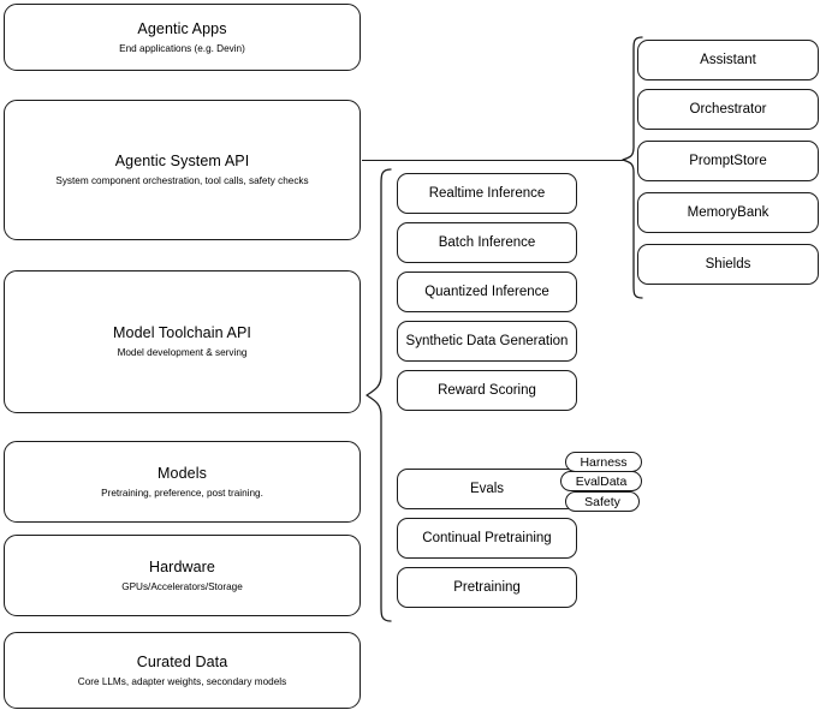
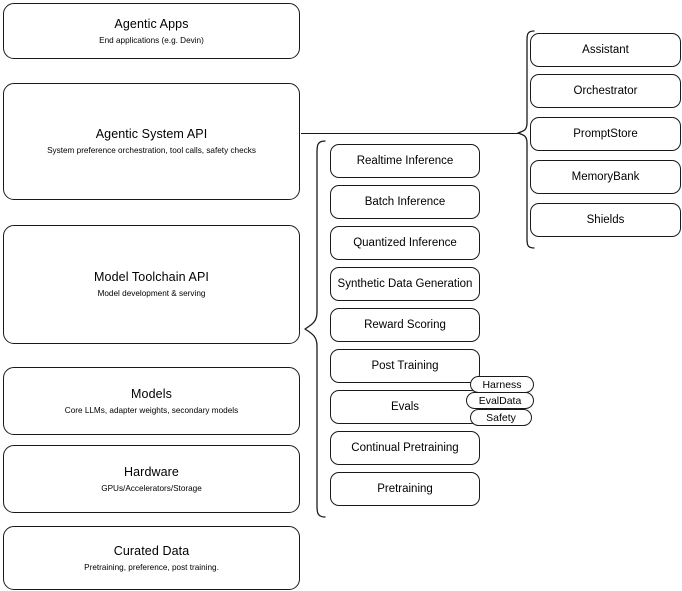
  Agentic Apps
  End applications (e.g. Devin)
  Agentic System API
- System component orchestration, tool calls, safety checks
+ System preference orchestration, tool calls, safety checks
  Model Toolchain API
  Model development & serving
  Models
- Pretraining, preference, post training.
+ Core LLMs, adapter weights, secondary models
  Hardware
  GPUs/Accelerators/Storage
  Curated Data
- Core LLMs, adapter weights, secondary models
+ Pretraining, preference, post training.
  Realtime Inference
  Batch Inference
  Quantized Inference
  Synthetic Data Generation
  Reward Scoring
+ Post Training
  Evals
  Continual Pretraining
  Pretraining
  Harness
  EvalData
  Safety
  Assistant
  Orchestrator
  PromptStore
  MemoryBank
  Shields
